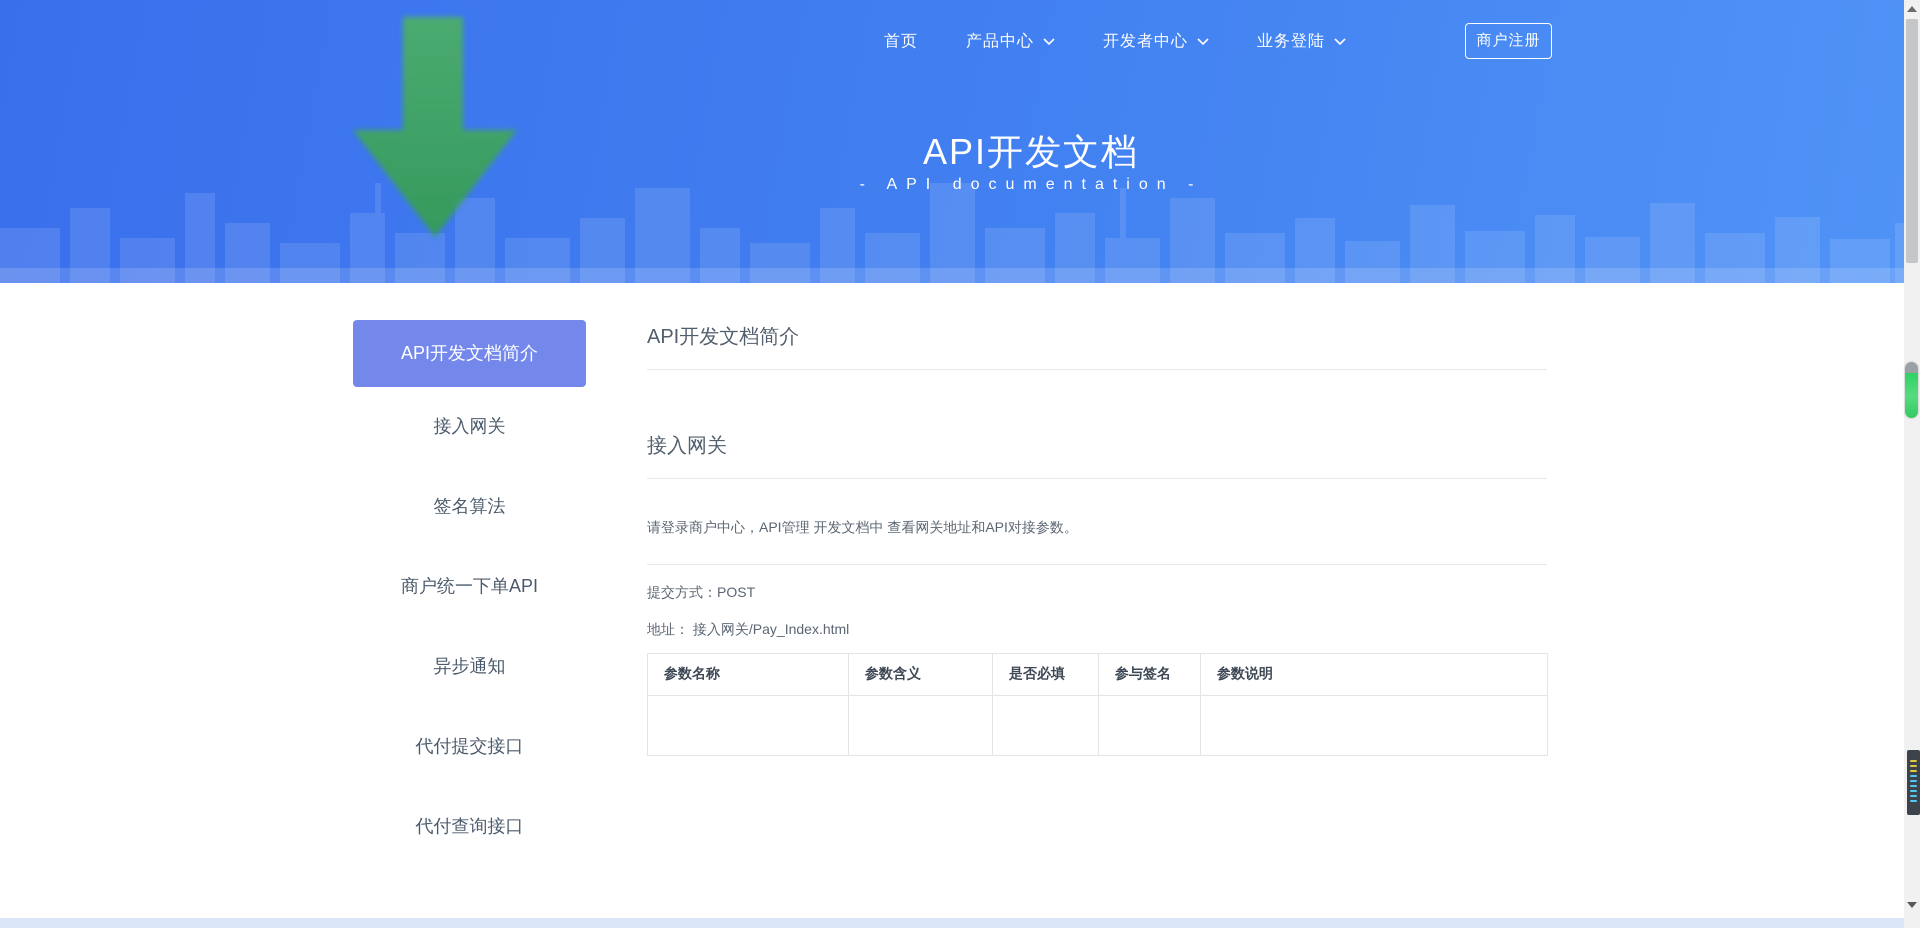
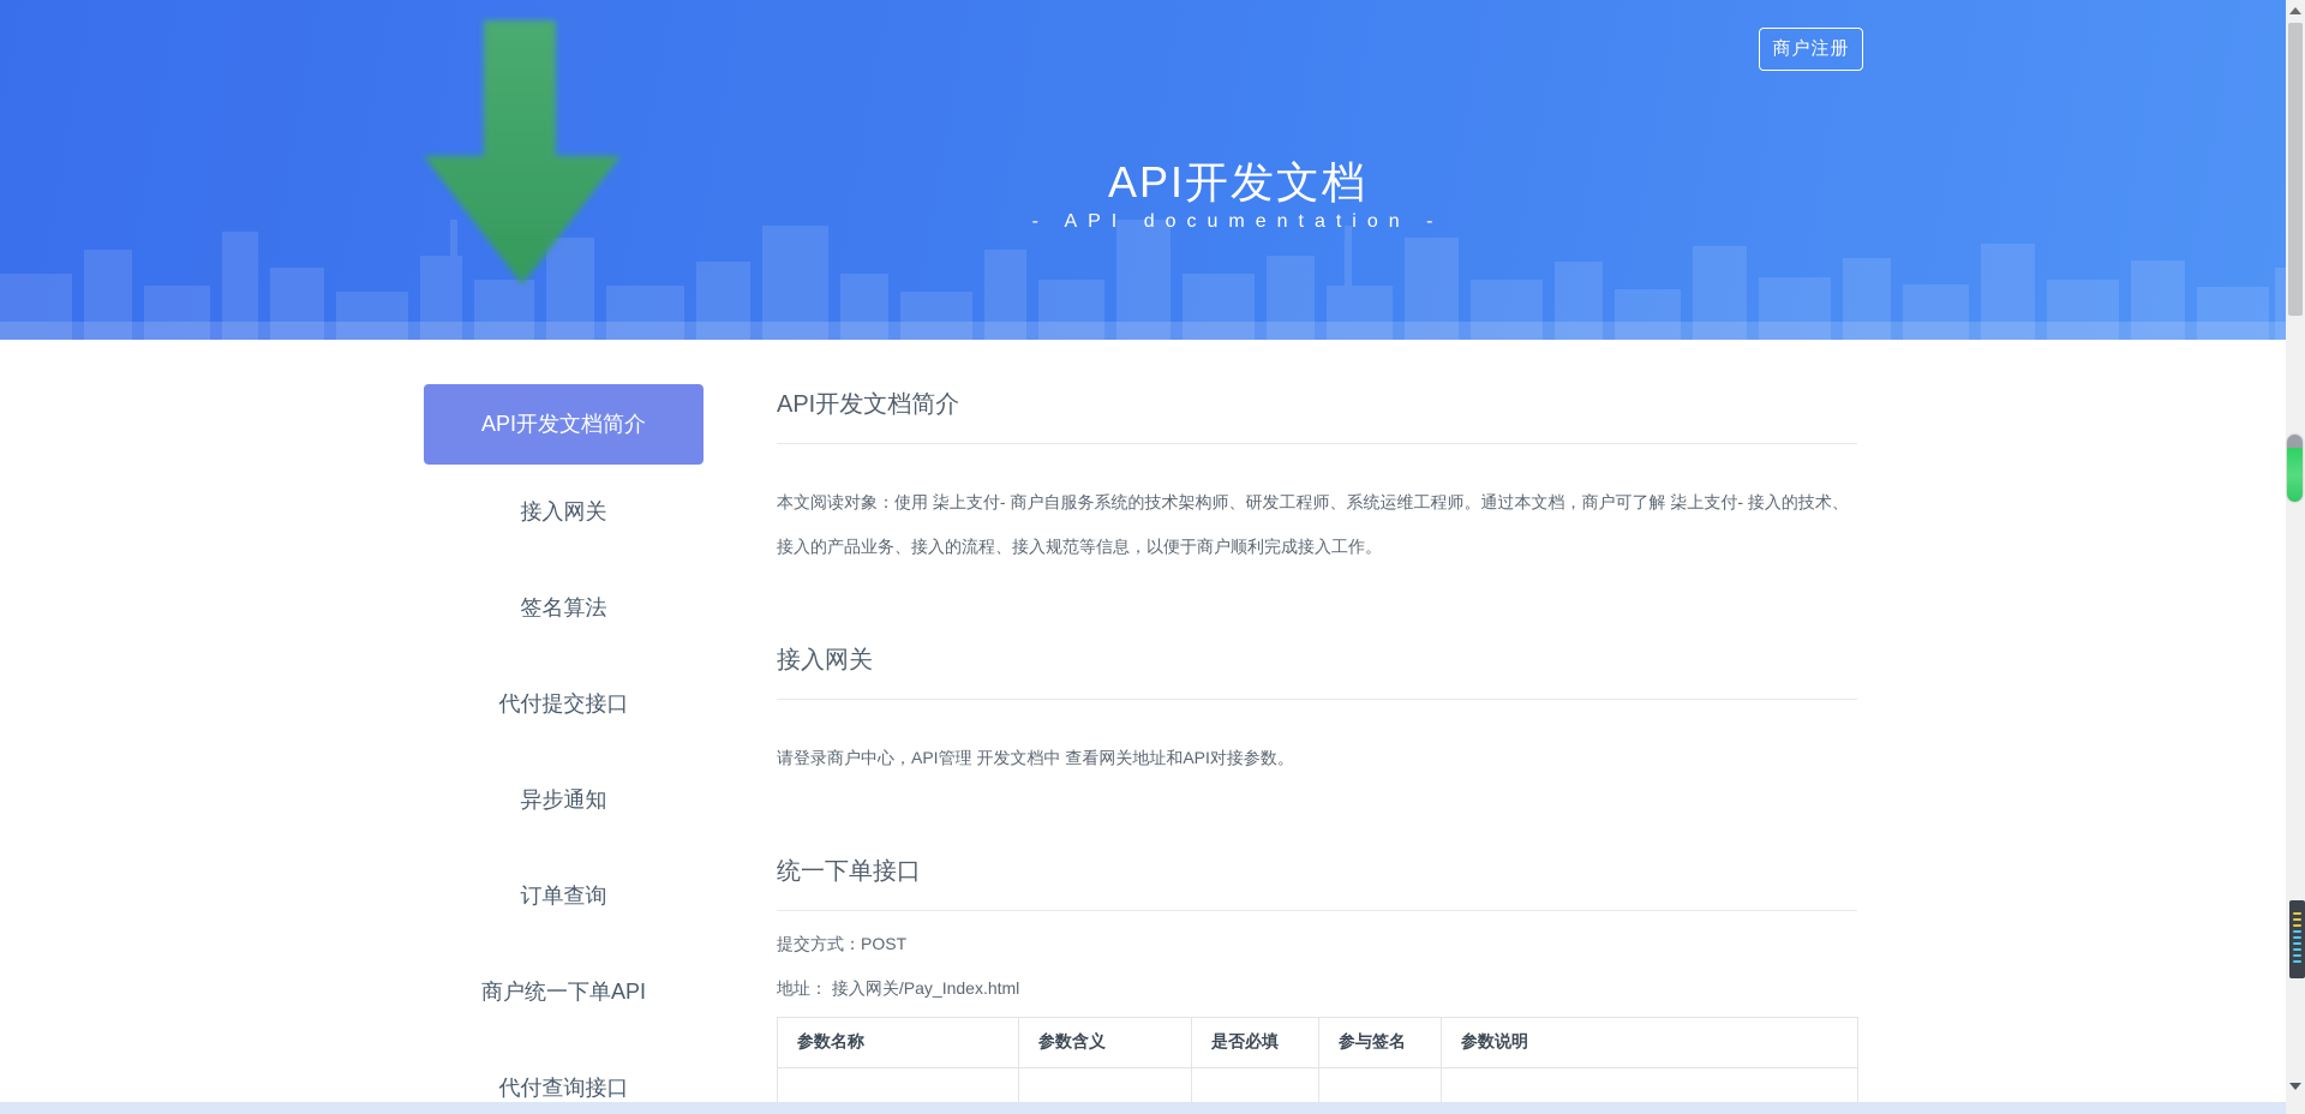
- 首页
- 产品中心
- 开发者中心
- 业务登陆
  商户注册
  API开发文档
  - API documentation -
  API开发文档简介
  接入网关
  签名算法
- 商户统一下单API
+ 代付提交接口
  异步通知
+ 订单查询
- 代付提交接口
+ 商户统一下单API
  代付查询接口
  API开发文档简介
+ 本文阅读对象：使用 柒上支付- 商户自服务系统的技术架构师、研发工程师、系统运维工程师。通过本文档，商户可了解 柒上支付- 接入的技术、接入的产品业务、接入的流程、接入规范等信息，以便于商户顺利完成接入工作。
  接入网关
  请登录商户中心，API管理 开发文档中 查看网关地址和API对接参数。
+ 统一下单接口
  提交方式：POST
  地址： 接入网关/Pay_Index.html
  参数名称	参数含义	是否必填	参与签名	参数说明
